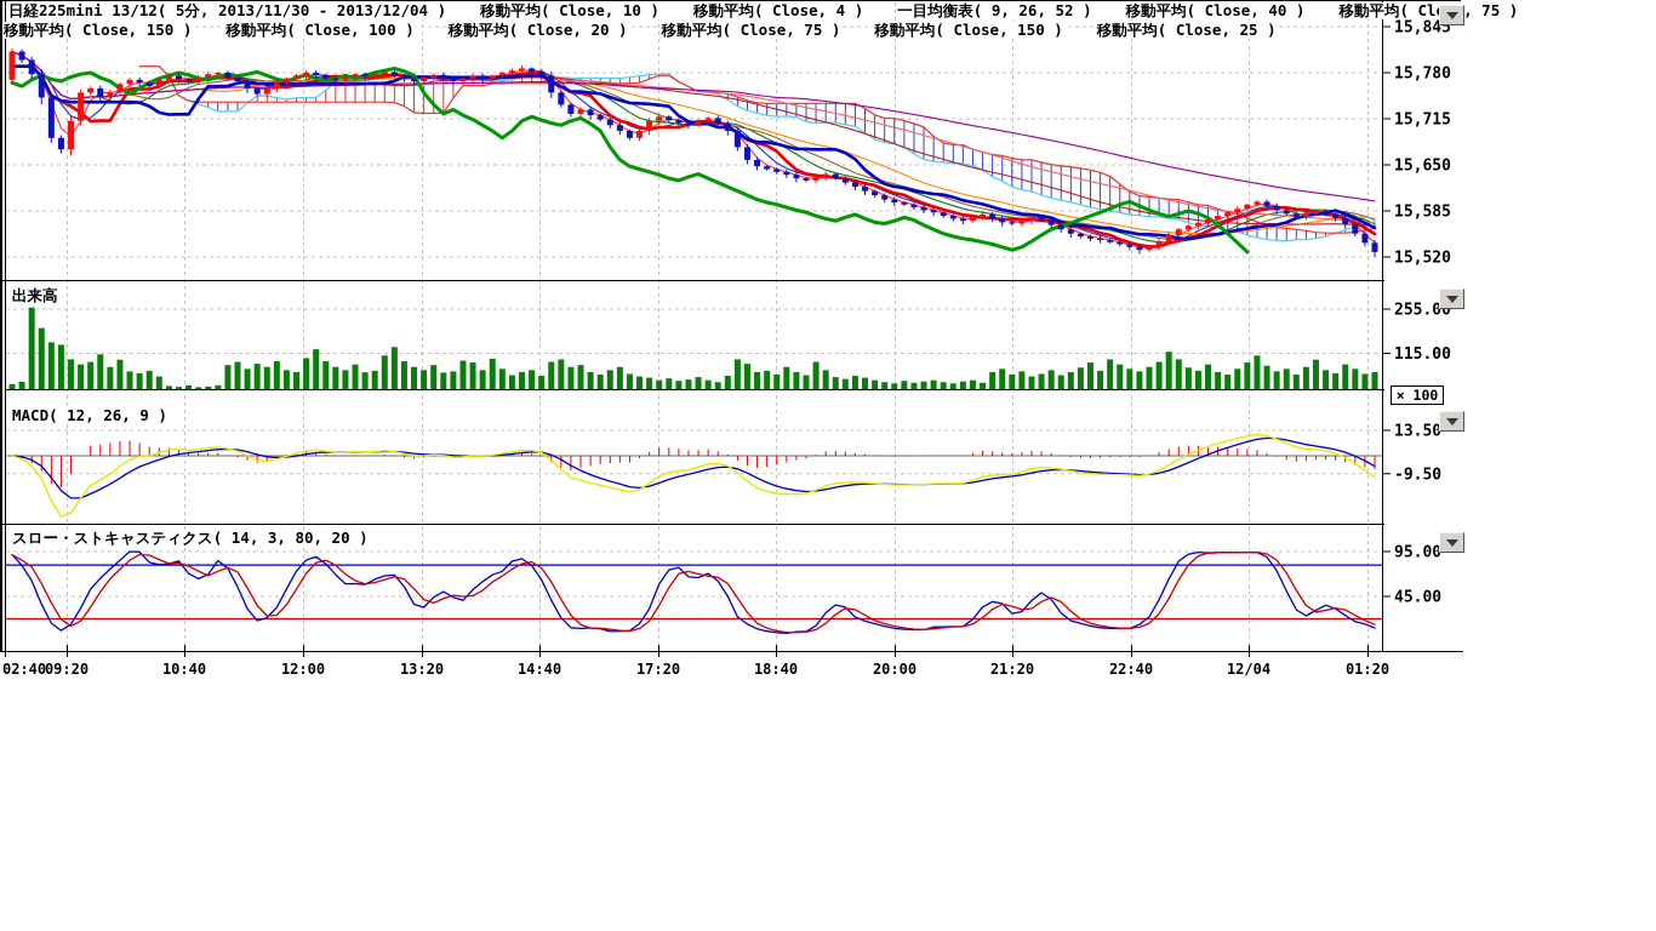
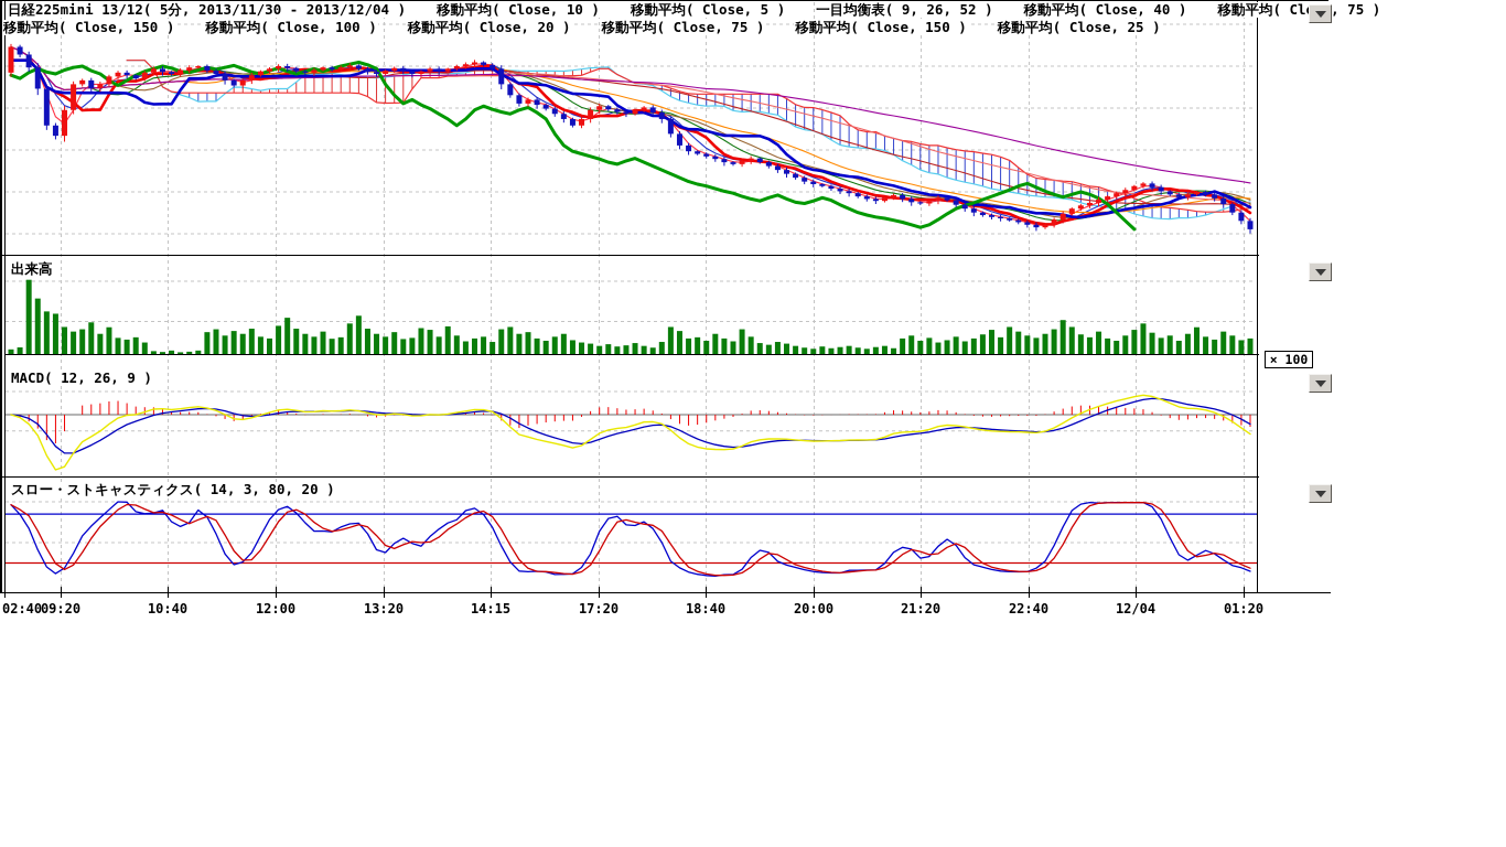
- 15,845
- 15,780
- 15,715
- 15,650
- 15,585
- 15,520
- 255.00
- 115.00
- 13.50
- -9.50
- 95.00
- 45.00
  02:40
  09:20
  10:40
  12:00
  13:20
- 14:40
+ 14:15
  17:20
  18:40
  20:00
  21:20
  22:40
  12/04
  01:20
  日経225mini 13/12( 5分, 2013/11/30 - 2013/12/04 )
  移動平均( Close, 10 )
- 移動平均( Close, 4 )
+ 移動平均( Close, 5 )
  一目均衡表( 9, 26, 52 )
  移動平均( Close, 40 )
  移動平均( Cl, 75 )
  移動平均( Close, 150 )
  移動平均( Close, 100 )
  移動平均( Close, 20 )
  移動平均( Close, 75 )
  移動平均( Close, 150 )
  移動平均( Close, 25 )
  出来高
  MACD( 12, 26, 9 )
  スロー・ストキャスティクス( 14, 3, 80, 20 )
  × 100
